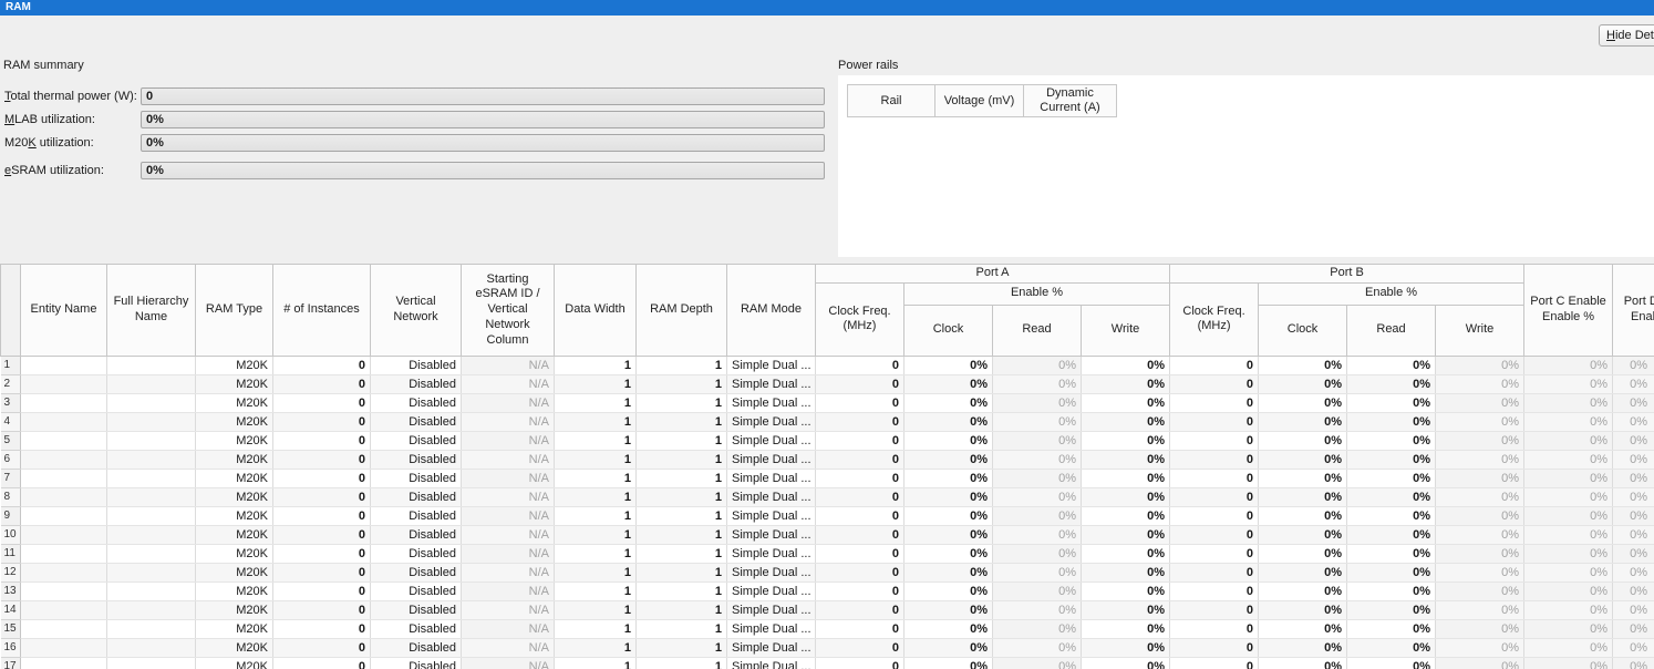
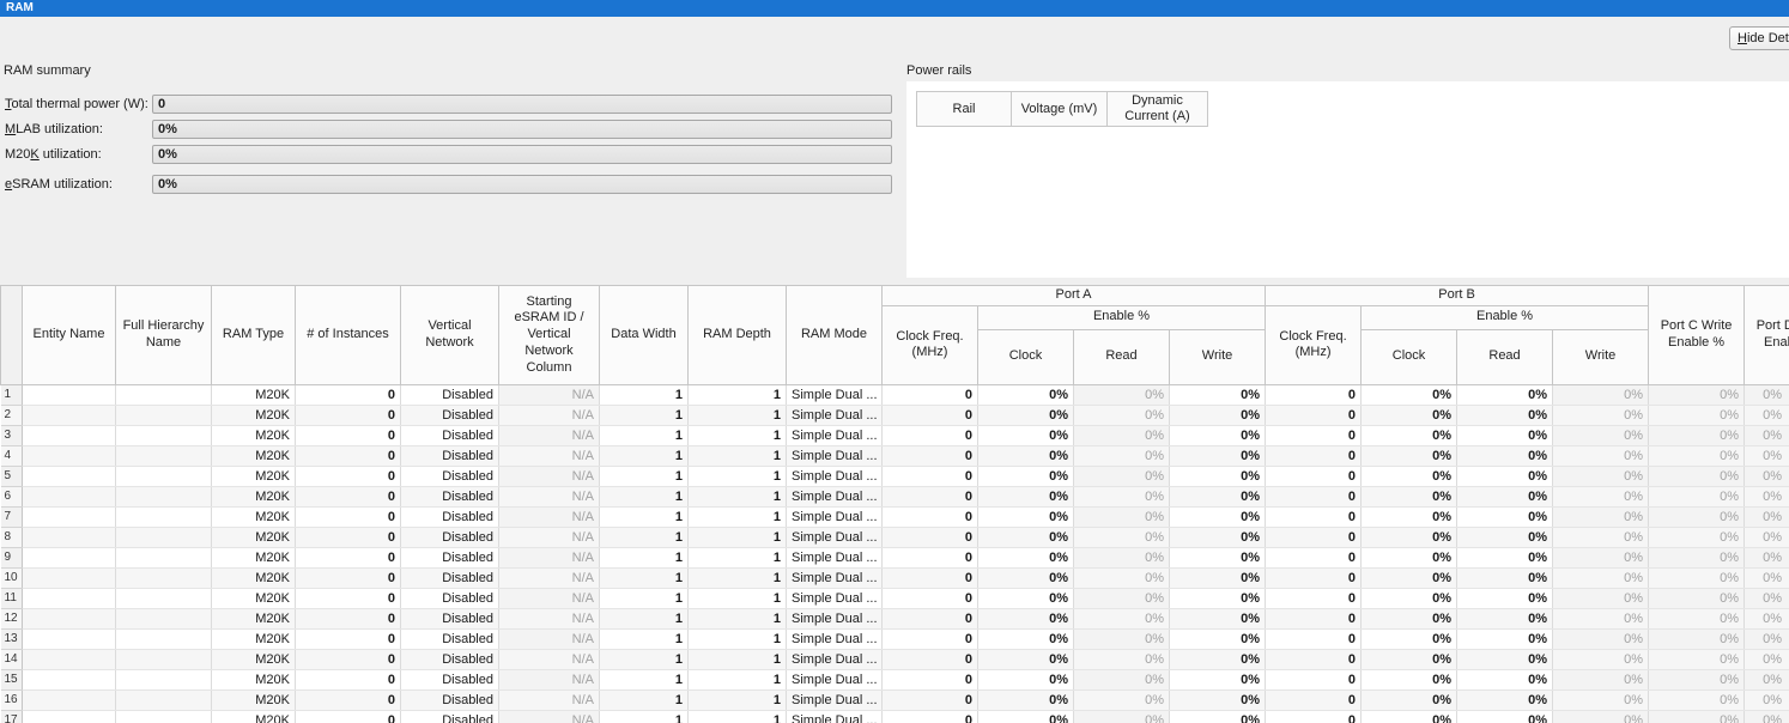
  RAM
  Hide Det
  RAM summary
  Total thermal power (W):
  0
  MLAB utilization:
  0%
  M20K utilization:
  0%
  eSRAM utilization:
  0%
  Power rails
  Rail
  Voltage (mV)
  Dynamic Current (A)
- 	Entity Name	Full Hierarchy Name	RAM Type	# of Instances	Vertical Network	Starting eSRAM ID / Vertical Network Column	Data Width	RAM Depth	RAM Mode	Port A	Port B	Port C Enable Enable %	Port Ena
+ 	Entity Name	Full Hierarchy Name	RAM Type	# of Instances	Vertical Network	Starting eSRAM ID / Vertical Network Column	Data Width	RAM Depth	RAM Mode	Port A	Port B	Port C Write Enable %	Port Ena
  Clock Freq. (MHz)	Enable %	Clock Freq. (MHz)	Enable %
  Clock	Read	Write	Clock	Read	Write
  1			M20K	0	Disabled	N/A	1	1	Simple Dual ...	0	0%	0%	0%	0	0%	0%	0%	0%	0%
  2			M20K	0	Disabled	N/A	1	1	Simple Dual ...	0	0%	0%	0%	0	0%	0%	0%	0%	0%
  3			M20K	0	Disabled	N/A	1	1	Simple Dual ...	0	0%	0%	0%	0	0%	0%	0%	0%	0%
  4			M20K	0	Disabled	N/A	1	1	Simple Dual ...	0	0%	0%	0%	0	0%	0%	0%	0%	0%
  5			M20K	0	Disabled	N/A	1	1	Simple Dual ...	0	0%	0%	0%	0	0%	0%	0%	0%	0%
  6			M20K	0	Disabled	N/A	1	1	Simple Dual ...	0	0%	0%	0%	0	0%	0%	0%	0%	0%
  7			M20K	0	Disabled	N/A	1	1	Simple Dual ...	0	0%	0%	0%	0	0%	0%	0%	0%	0%
  8			M20K	0	Disabled	N/A	1	1	Simple Dual ...	0	0%	0%	0%	0	0%	0%	0%	0%	0%
  9			M20K	0	Disabled	N/A	1	1	Simple Dual ...	0	0%	0%	0%	0	0%	0%	0%	0%	0%
  10			M20K	0	Disabled	N/A	1	1	Simple Dual ...	0	0%	0%	0%	0	0%	0%	0%	0%	0%
  11			M20K	0	Disabled	N/A	1	1	Simple Dual ...	0	0%	0%	0%	0	0%	0%	0%	0%	0%
  12			M20K	0	Disabled	N/A	1	1	Simple Dual ...	0	0%	0%	0%	0	0%	0%	0%	0%	0%
  13			M20K	0	Disabled	N/A	1	1	Simple Dual ...	0	0%	0%	0%	0	0%	0%	0%	0%	0%
  14			M20K	0	Disabled	N/A	1	1	Simple Dual ...	0	0%	0%	0%	0	0%	0%	0%	0%	0%
  15			M20K	0	Disabled	N/A	1	1	Simple Dual ...	0	0%	0%	0%	0	0%	0%	0%	0%	0%
  16			M20K	0	Disabled	N/A	1	1	Simple Dual ...	0	0%	0%	0%	0	0%	0%	0%	0%	0%
  17			M20K	0	Disabled	N/A	1	1	Simple Dual ...	0	0%	0%	0%	0	0%	0%	0%	0%	0%
